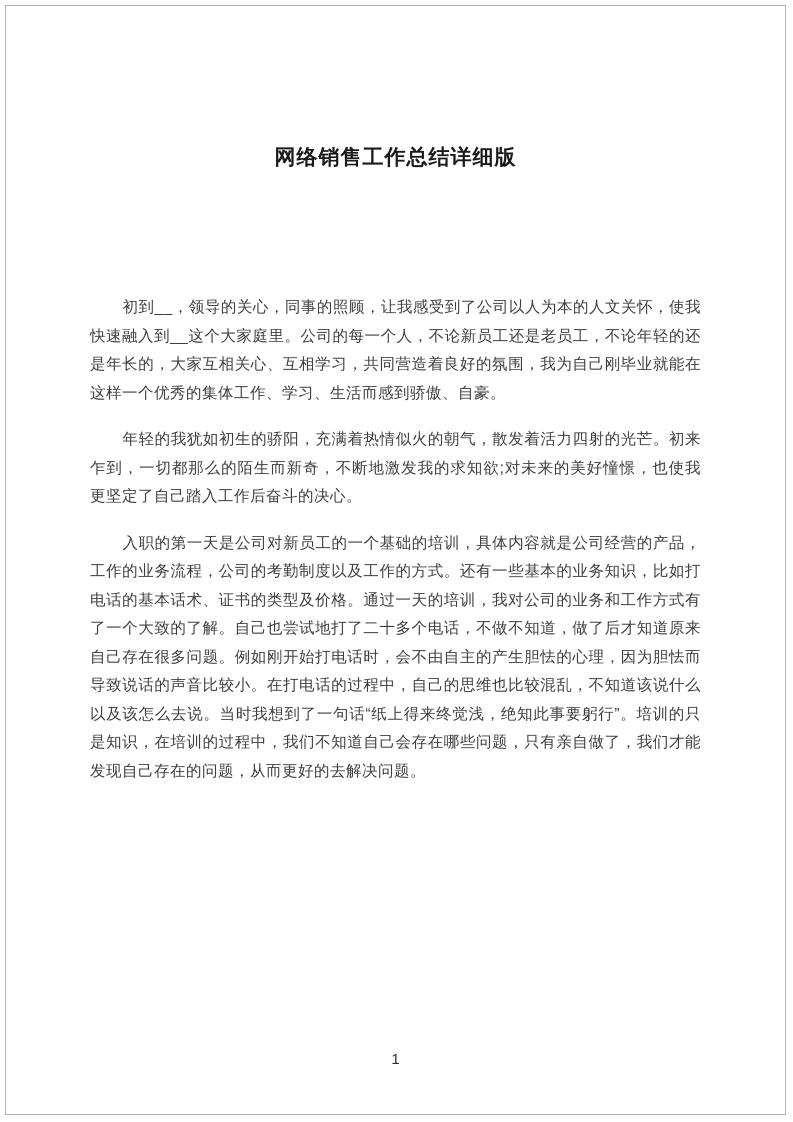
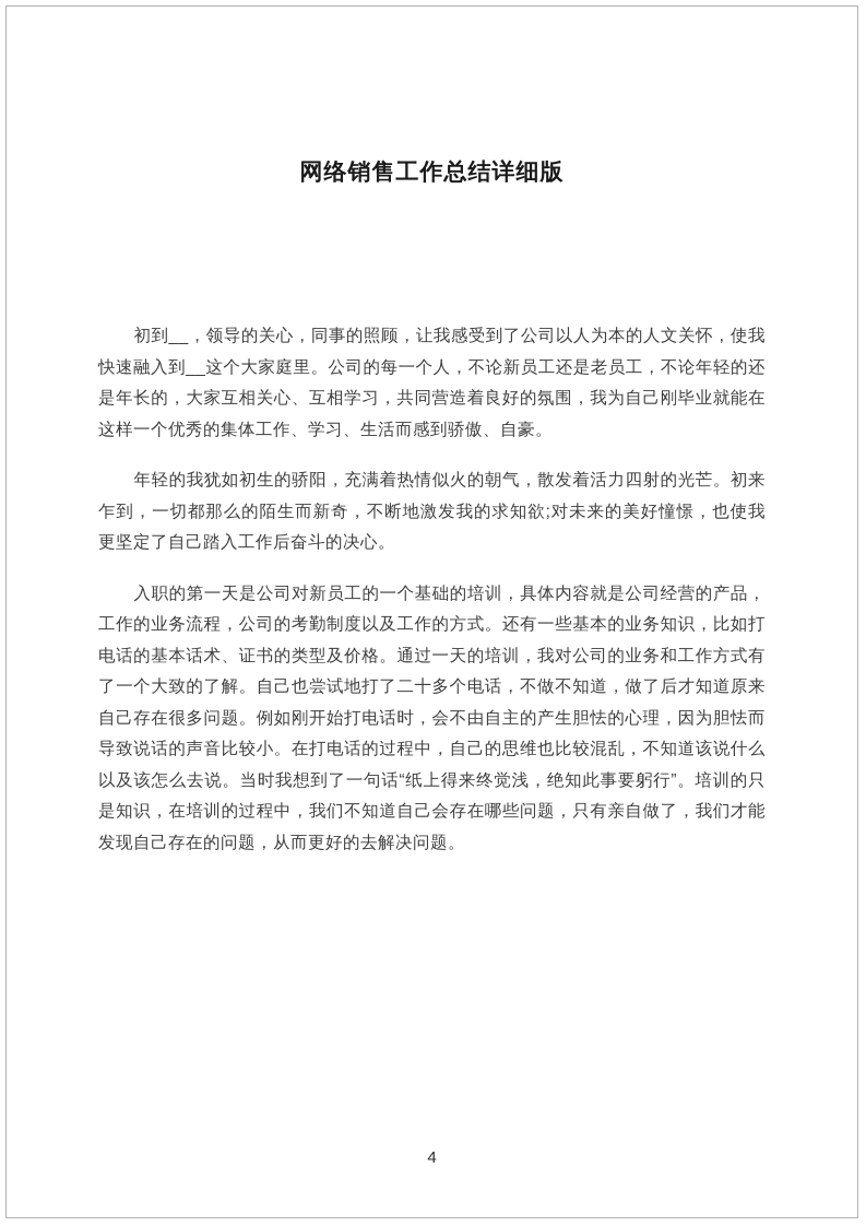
  网络销售工作总结详细版
  初到__，领导的关心，同事的照顾，让我感受到了公司以人为本的人文关怀，使我快速融入到__这个大家庭里。公司的每一个人，不论新员工还是老员工，不论年轻的还是年长的，大家互相关心、互相学习，共同营造着良好的氛围，我为自己刚毕业就能在这样一个优秀的集体工作、学习、生活而感到骄傲、自豪。
  年轻的我犹如初生的骄阳，充满着热情似火的朝气，散发着活力四射的光芒。初来乍到，一切都那么的陌生而新奇，不断地激发我的求知欲;对未来的美好憧憬，也使我更坚定了自己踏入工作后奋斗的决心。
  入职的第一天是公司对新员工的一个基础的培训，具体内容就是公司经营的产品，工作的业务流程，公司的考勤制度以及工作的方式。还有一些基本的业务知识，比如打电话的基本话术、证书的类型及价格。通过一天的培训，我对公司的业务和工作方式有了一个大致的了解。自己也尝试地打了二十多个电话，不做不知道，做了后才知道原来自己存在很多问题。例如刚开始打电话时，会不由自主的产生胆怯的心理，因为胆怯而导致说话的声音比较小。在打电话的过程中，自己的思维也比较混乱，不知道该说什么以及该怎么去说。当时我想到了一句话“纸上得来终觉浅，绝知此事要躬行”。培训的只是知识，在培训的过程中，我们不知道自己会存在哪些问题，只有亲自做了，我们才能发现自己存在的问题，从而更好的去解决问题。
- 1
+ 4
